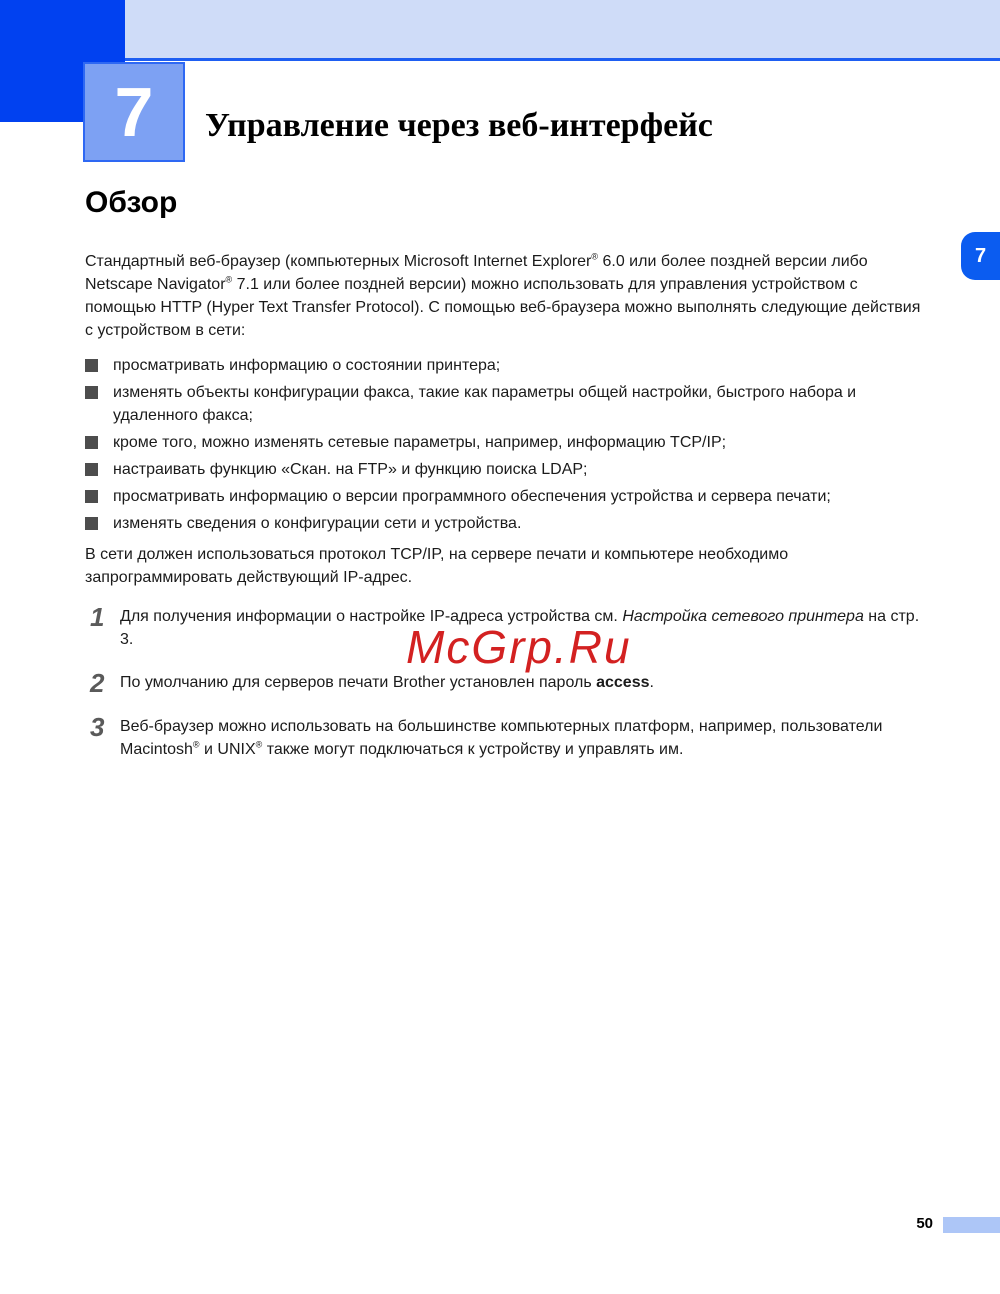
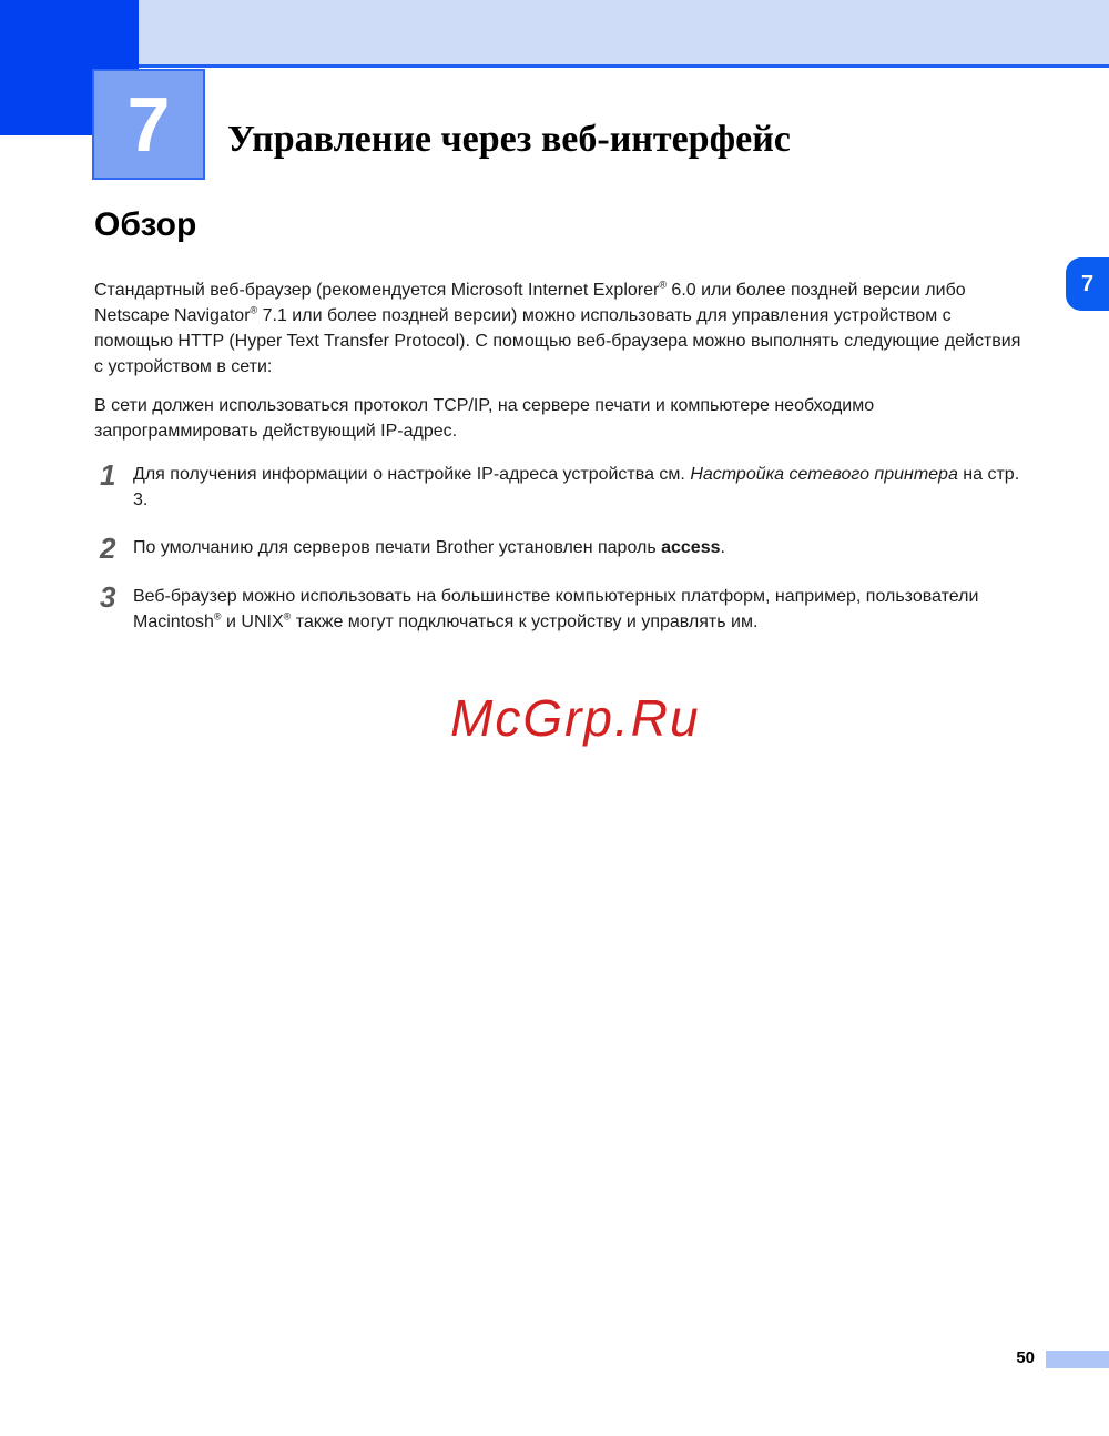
  7
  Управление через веб-интерфейс
  7
  McGrp.Ru
  Обзор
- Стандартный веб-браузер (компьютерных Microsoft Internet Explorer® 6.0 или более поздней версии либо Netscape Navigator® 7.1 или более поздней версии) можно использовать для управления устройством с помощью HTTP (Hyper Text Transfer Protocol). С помощью веб-браузера можно выполнять следующие действия с устройством в сети:
+ Стандартный веб-браузер (рекомендуется Microsoft Internet Explorer® 6.0 или более поздней версии либо Netscape Navigator® 7.1 или более поздней версии) можно использовать для управления устройством с помощью HTTP (Hyper Text Transfer Protocol). С помощью веб-браузера можно выполнять следующие действия с устройством в сети:
- просматривать информацию о состоянии принтера;
- изменять объекты конфигурации факса, такие как параметры общей настройки, быстрого набора и удаленного факса;
- кроме того, можно изменять сетевые параметры, например, информацию TCP/IP;
- настраивать функцию «Скан. на FTP» и функцию поиска LDAP;
- просматривать информацию о версии программного обеспечения устройства и сервера печати;
- изменять сведения о конфигурации сети и устройства.
  В сети должен использоваться протокол TCP/IP, на сервере печати и компьютере необходимо запрограммировать действующий IP-адрес.
  1
  Для получения информации о настройке IP-адреса устройства см. Настройка сетевого принтера на стр. 3.
  2
  По умолчанию для серверов печати Brother установлен пароль access.
  3
  Веб-браузер можно использовать на большинстве компьютерных платформ, например, пользователи Macintosh® и UNIX® также могут подключаться к устройству и управлять им.
  50
